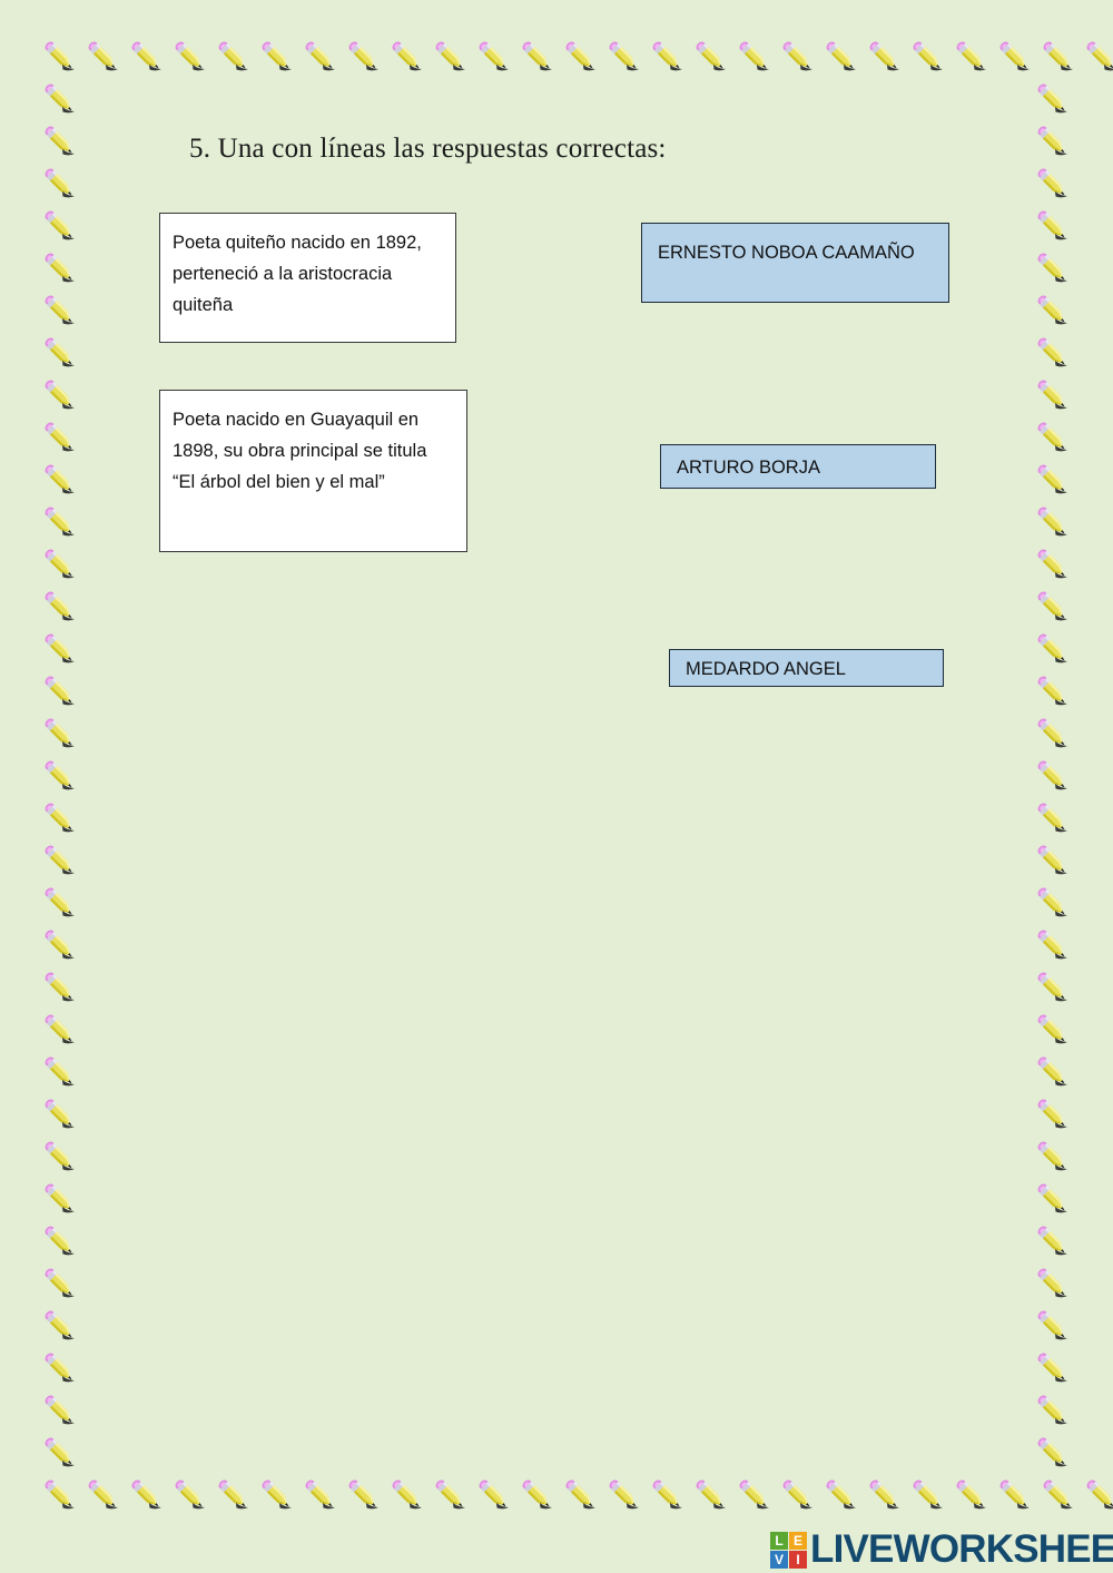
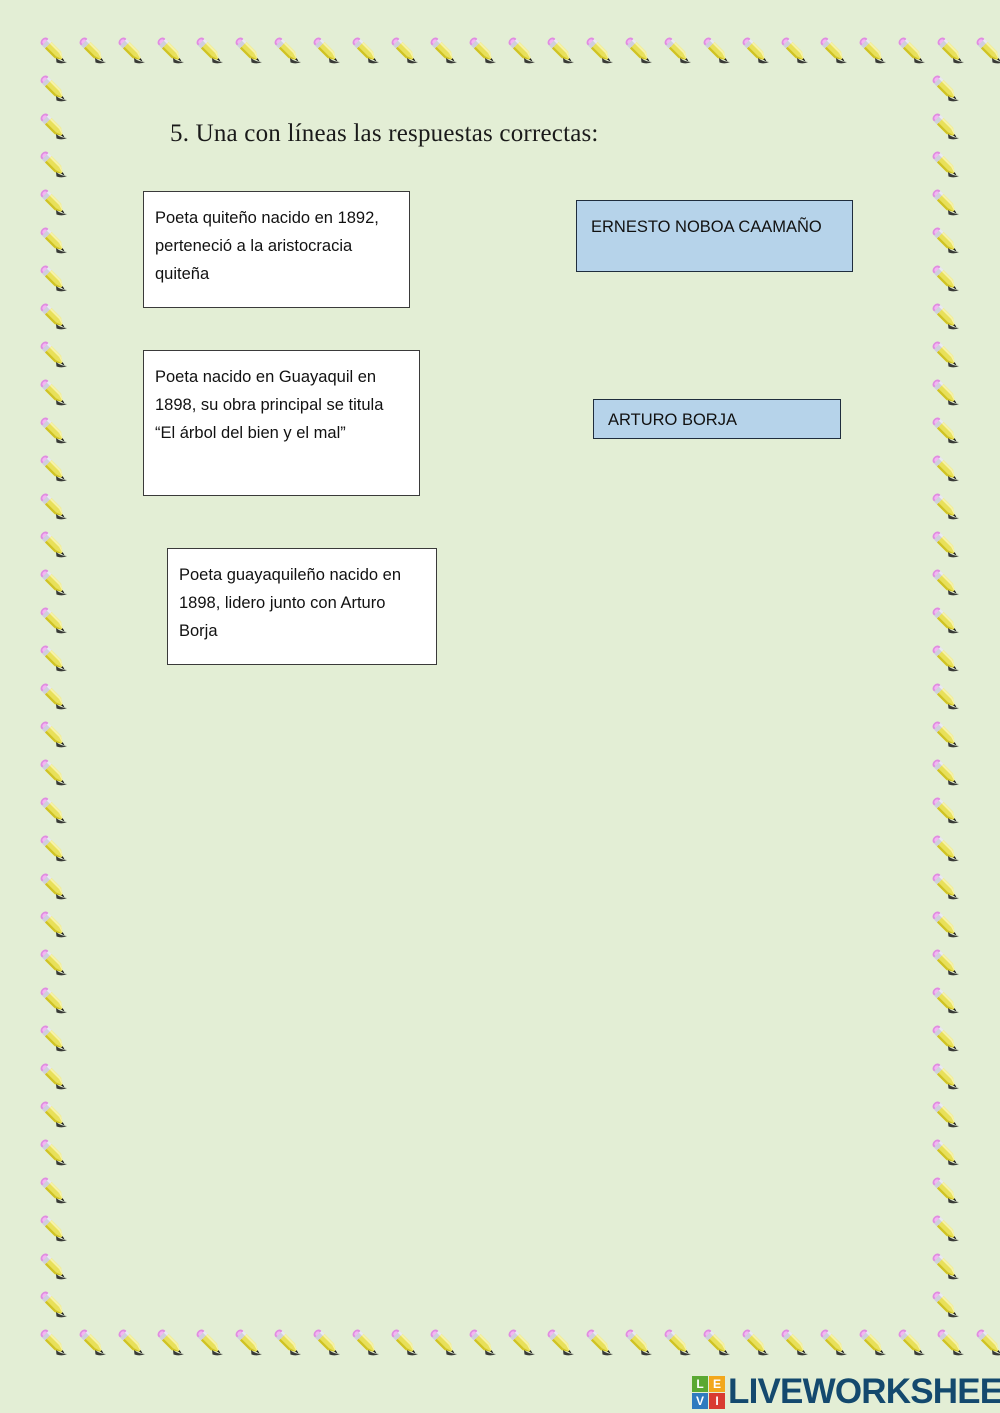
  5. Una con líneas las respuestas correctas:
  Poeta quiteño nacido en 1892, perteneció a la aristocracia quiteña
  Poeta nacido en Guayaquil en 1898, su obra principal se titula “El árbol del bien y el mal”
+ Poeta guayaquileño nacido en 1898, lidero junto con Arturo Borja
  ERNESTO NOBOA CAAMAÑO
  ARTURO BORJA
- MEDARDO ANGEL
  L
  E
  V
  I
  LIVEWORKSHEE
